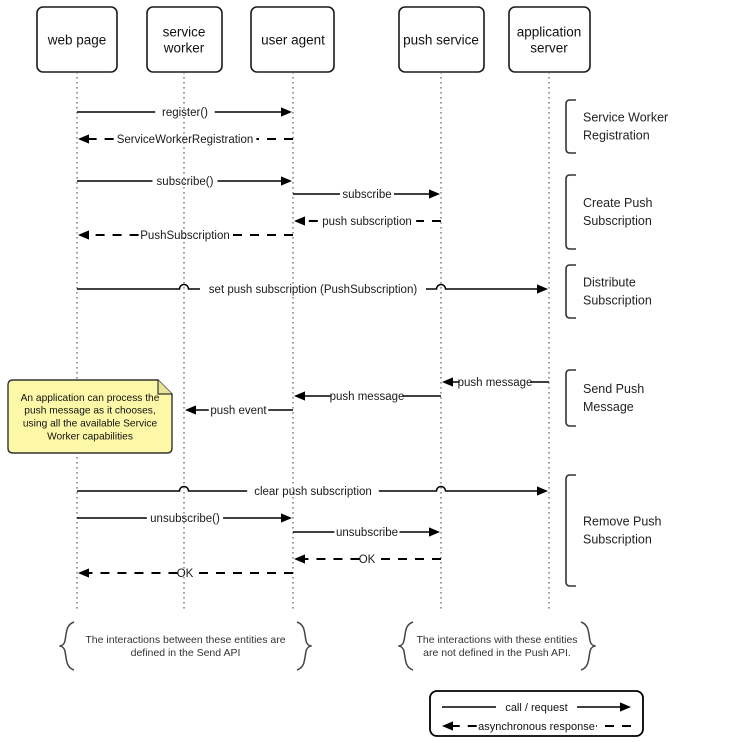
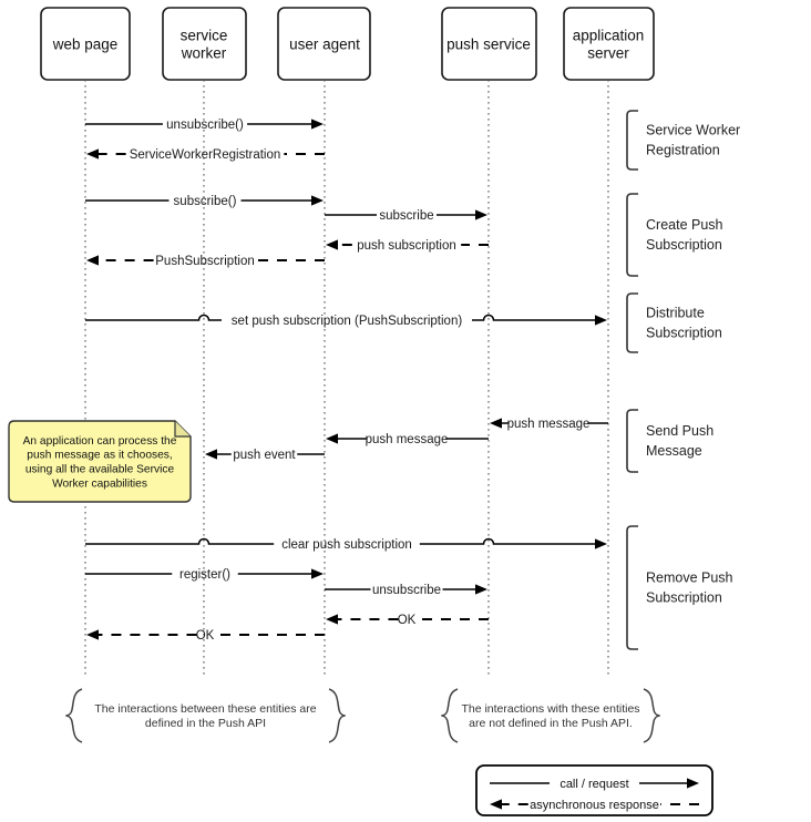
  web page
  service
  worker
  user agent
  push service
  application
  server
  Service Worker
  Registration
  Create Push
  Subscription
  Distribute
  Subscription
  Send Push
  Message
  Remove Push
  Subscription
- register()
+ unsubscribe()
  ServiceWorkerRegistration
  subscribe()
  subscribe
  push subscription
  PushSubscription
  set push subscription (PushSubscription)
  push message
  push message
  push event
  clear push subscription
- unsubscribe()
+ register()
  unsubscribe
  OK
  OK
  An application can process the
  push message as it chooses,
  using all the available Service
  Worker capabilities
  The interactions between these entities are
- defined in the Send API
+ defined in the Push API
  The interactions with these entities
  are not defined in the Push API.
  call / request
  asynchronous response
